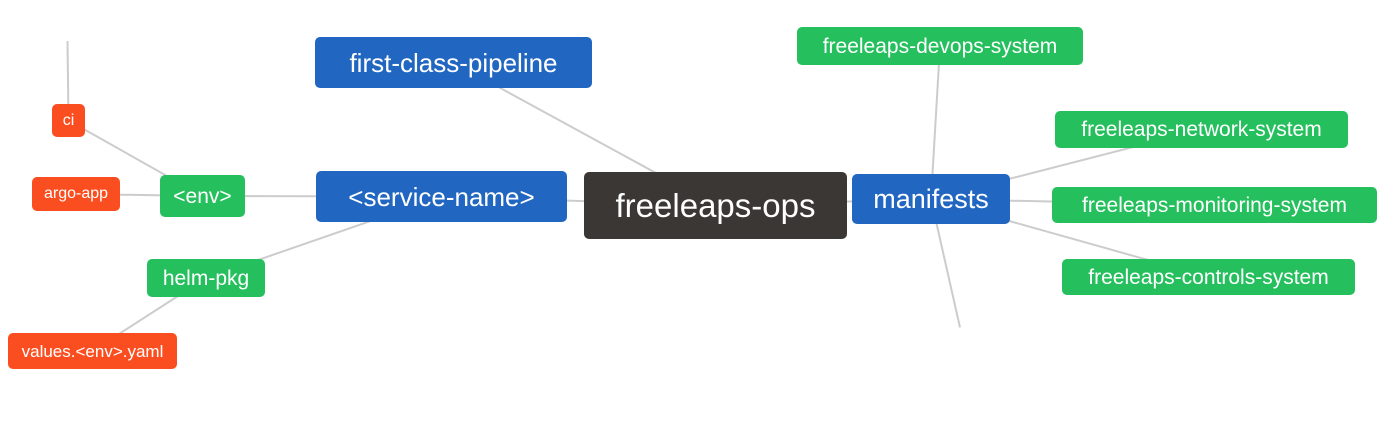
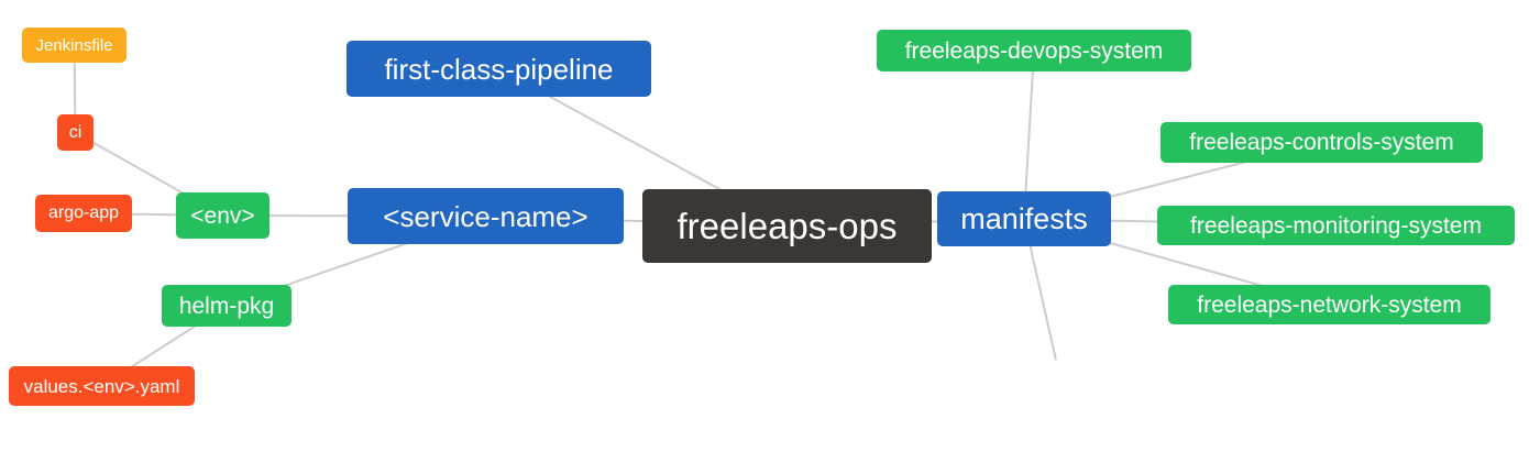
+ Jenkinsfile
  ci
  argo-app
  <env>
  helm-pkg
  values.<env>.yaml
  first-class-pipeline
  <service-name>
  freeleaps-ops
  manifests
  freeleaps-devops-system
- freeleaps-network-system
+ freeleaps-controls-system
  freeleaps-monitoring-system
- freeleaps-controls-system
+ freeleaps-network-system
